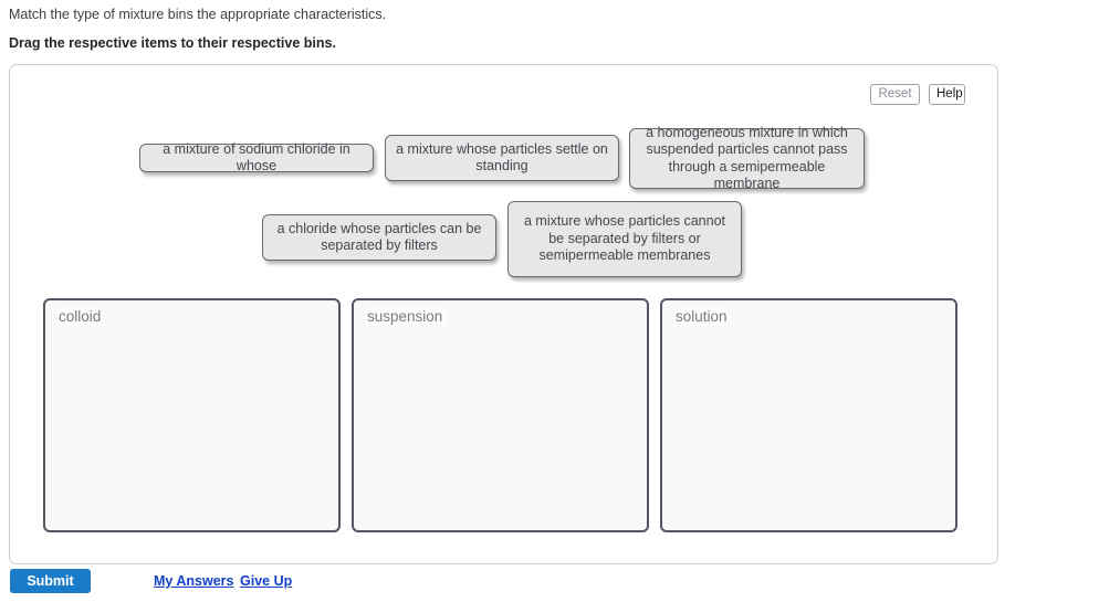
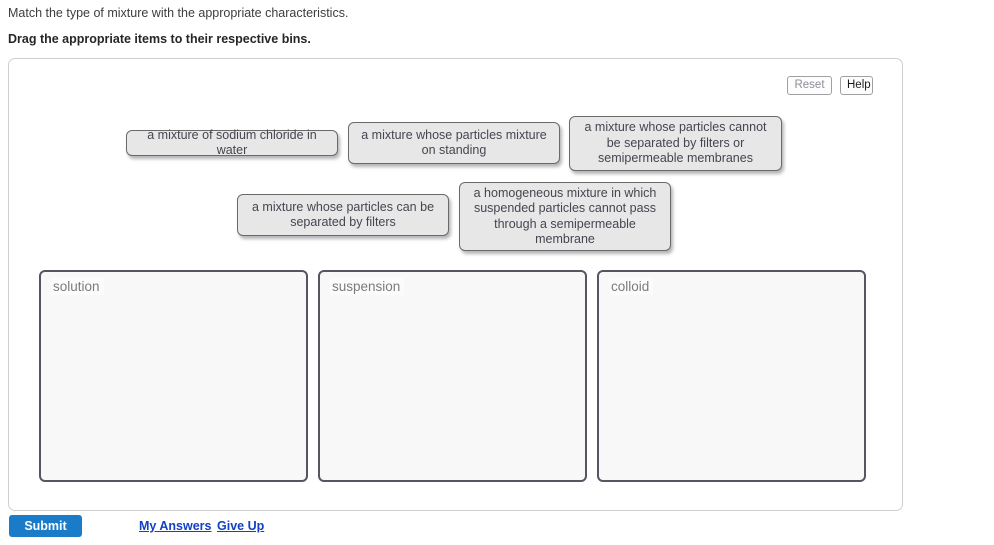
- Match the type of mixture bins the appropriate characteristics.
+ Match the type of mixture with the appropriate characteristics.
- Drag the respective items to their respective bins.
+ Drag the appropriate items to their respective bins.
  Reset
  Help
- a mixture of sodium chloride in whose
+ a mixture of sodium chloride in water
- a mixture whose particles settle on standing
+ a mixture whose particles mixture on standing
- a homogeneous mixture in which suspended particles cannot pass through a semipermeable membrane
+ a mixture whose particles cannot be separated by filters or semipermeable membranes
- a chloride whose particles can be separated by filters
+ a mixture whose particles can be separated by filters
- a mixture whose particles cannot be separated by filters or semipermeable membranes
+ a homogeneous mixture in which suspended particles cannot pass through a semipermeable membrane
- colloid
+ solution
  suspension
- solution
+ colloid
  Submit
  My Answers
  Give Up
